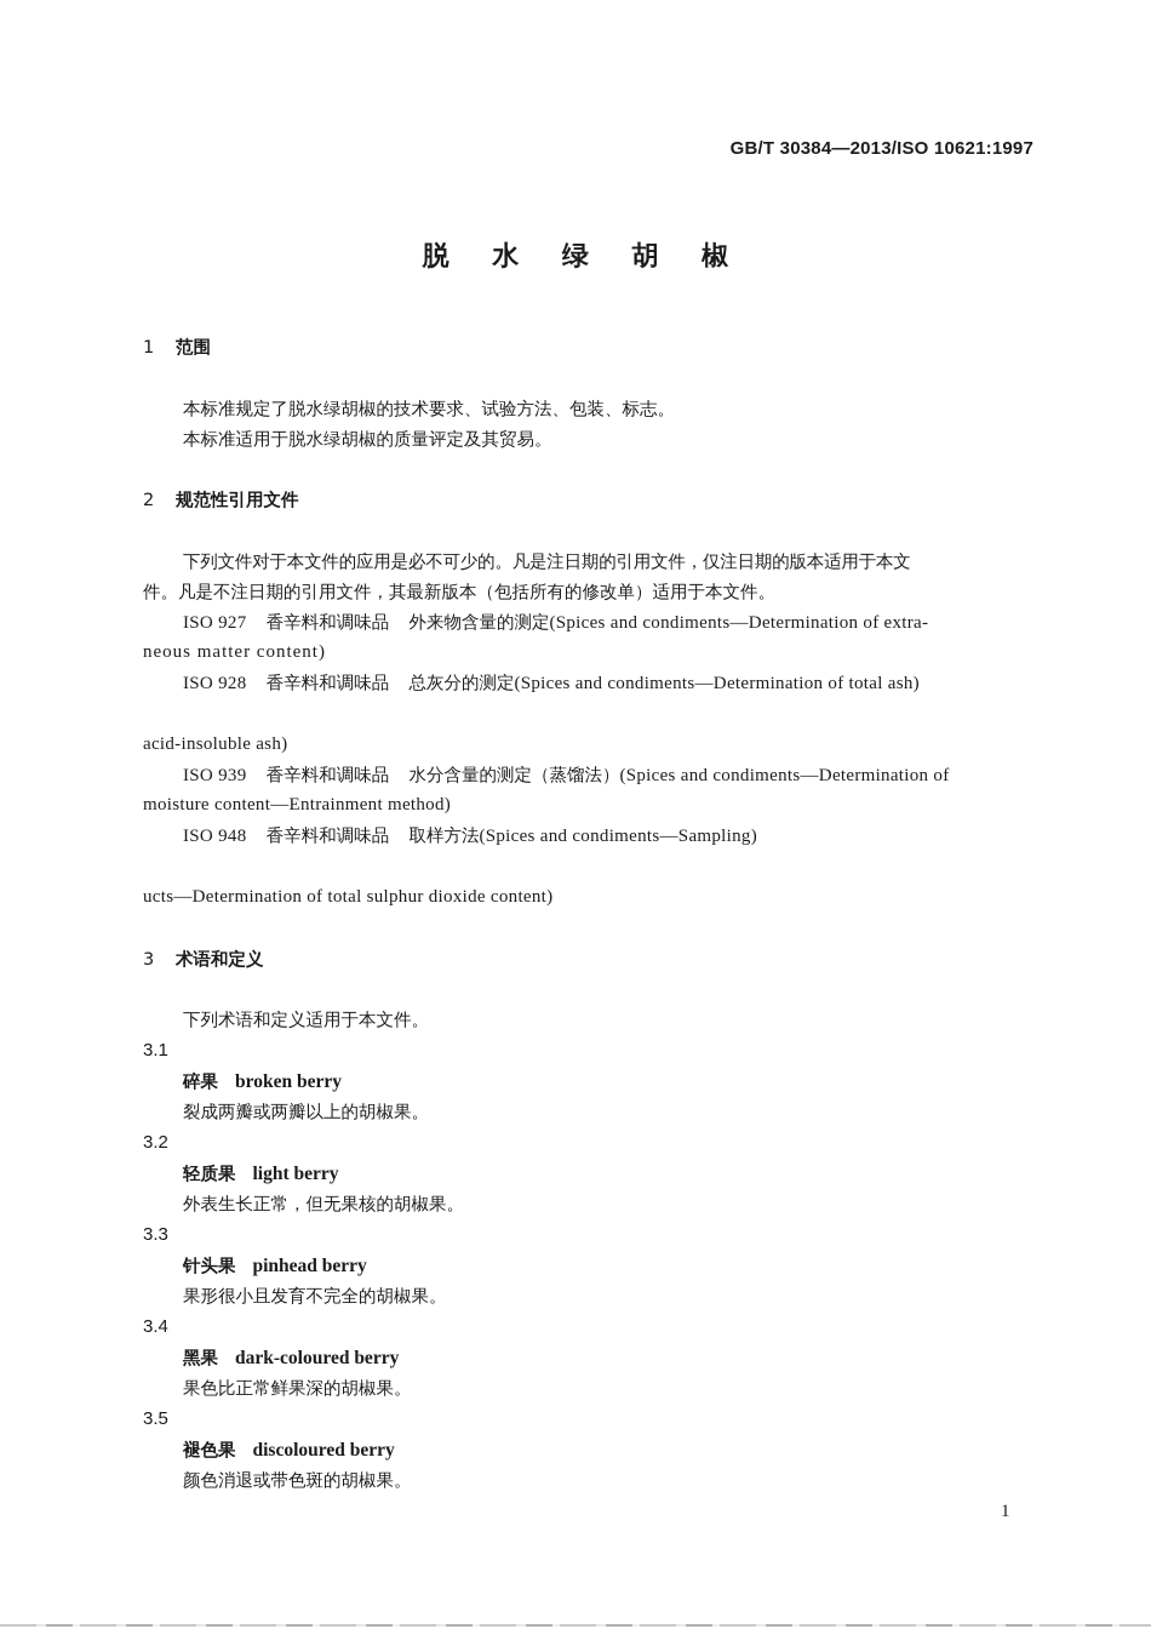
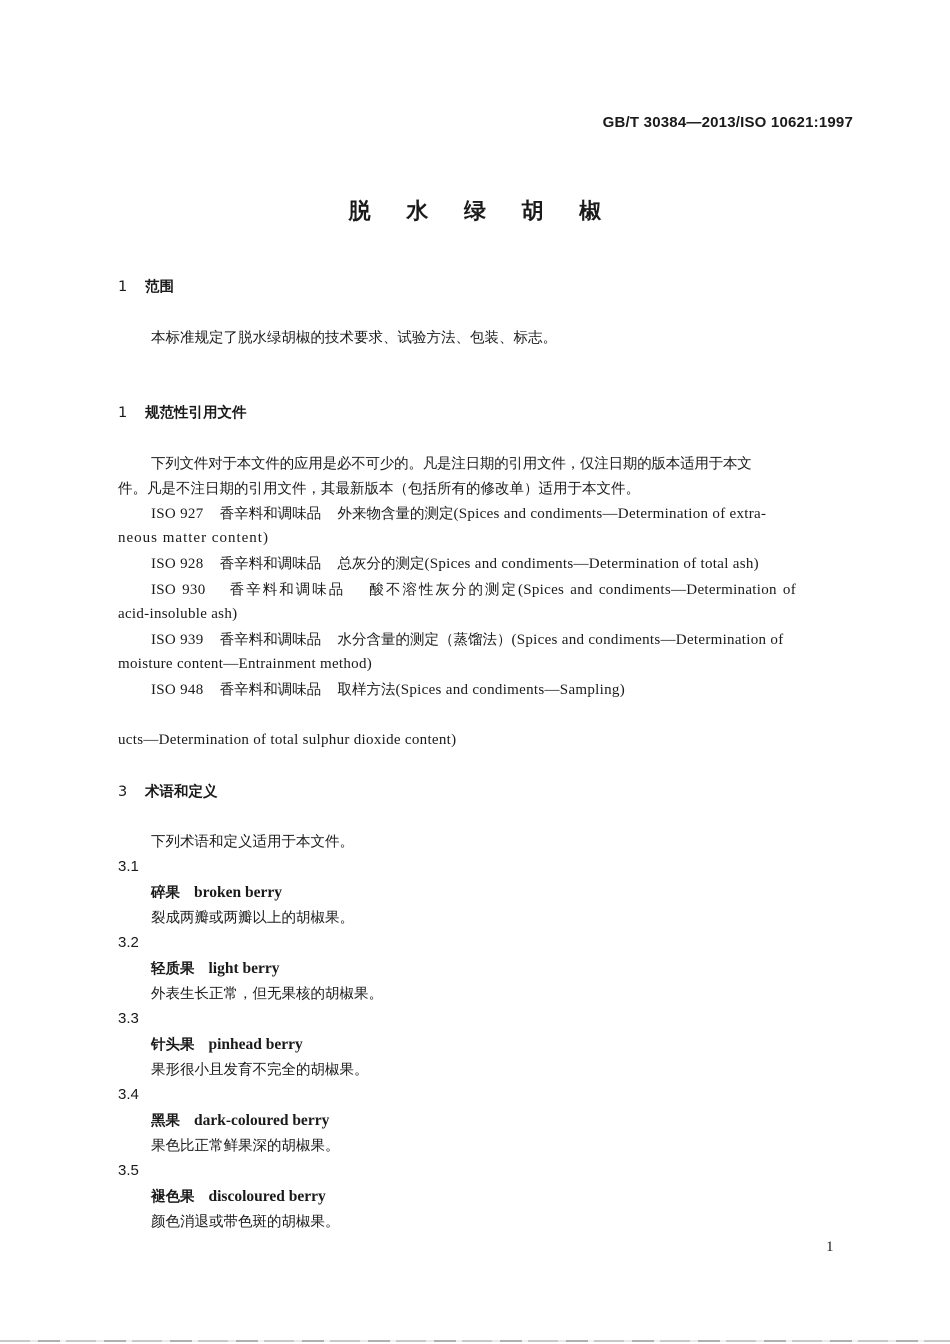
  GB/T 30384—2013/ISO 10621:1997
  脱 水 绿 胡 椒
  1 范围
  本标准规定了脱水绿胡椒的技术要求、试验方法、包装、标志。
- 本标准适用于脱水绿胡椒的质量评定及其贸易。
- 2 规范性引用文件
+ 1 规范性引用文件
  下列文件对于本文件的应用是必不可少的。凡是注日期的引用文件，仅注日期的版本适用于本文
  件。凡是不注日期的引用文件，其最新版本（包括所有的修改单）适用于本文件。
  ISO 927 香辛料和调味品 外来物含量的测定(Spices and condiments—Determination of extra-
  neous matter content)
  ISO 928 香辛料和调味品 总灰分的测定(Spices and condiments—Determination of total ash)
+ ISO 930 香辛料和调味品 酸不溶性灰分的测定(Spices and condiments—Determination of
  acid-insoluble ash)
  ISO 939 香辛料和调味品 水分含量的测定（蒸馏法）(Spices and condiments—Determination of
  moisture content—Entrainment method)
  ISO 948 香辛料和调味品 取样方法(Spices and condiments—Sampling)
  ucts—Determination of total sulphur dioxide content)
  3 术语和定义
  下列术语和定义适用于本文件。
  3.1
  碎果 broken berry
  裂成两瓣或两瓣以上的胡椒果。
  3.2
  轻质果 light berry
  外表生长正常，但无果核的胡椒果。
  3.3
  针头果 pinhead berry
  果形很小且发育不完全的胡椒果。
  3.4
  黑果 dark-coloured berry
  果色比正常鲜果深的胡椒果。
  3.5
  褪色果 discoloured berry
  颜色消退或带色斑的胡椒果。
  1
